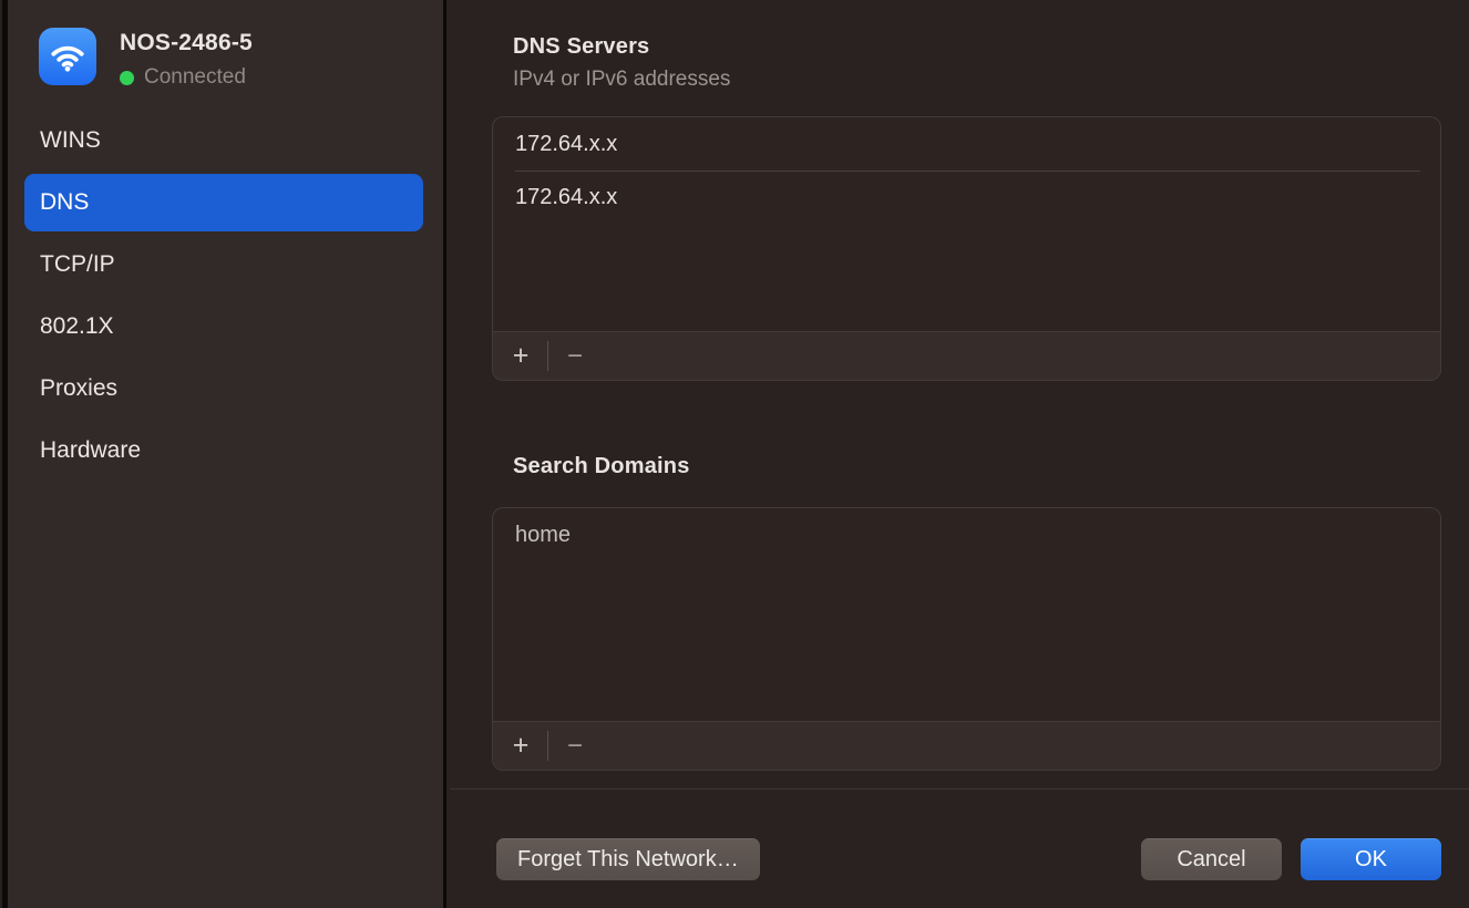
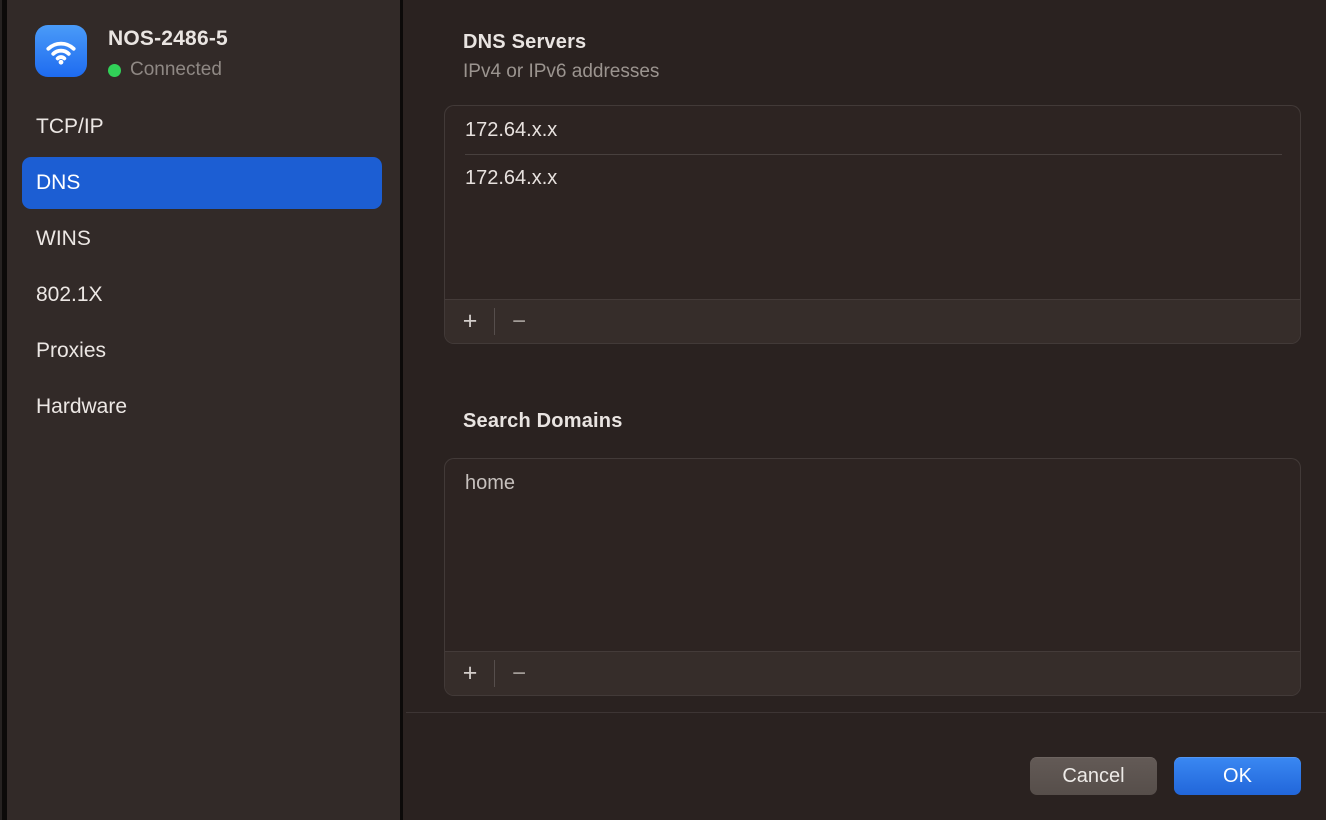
  NOS-2486-5
  Connected
- WINS
+ TCP/IP
  DNS
- TCP/IP
+ WINS
  802.1X
  Proxies
  Hardware
  DNS Servers
  IPv4 or IPv6 addresses
  172.64.x.x
  172.64.x.x
  +
  −
  Search Domains
  home
  +
  −
- Forget This Network…
  Cancel
  OK
